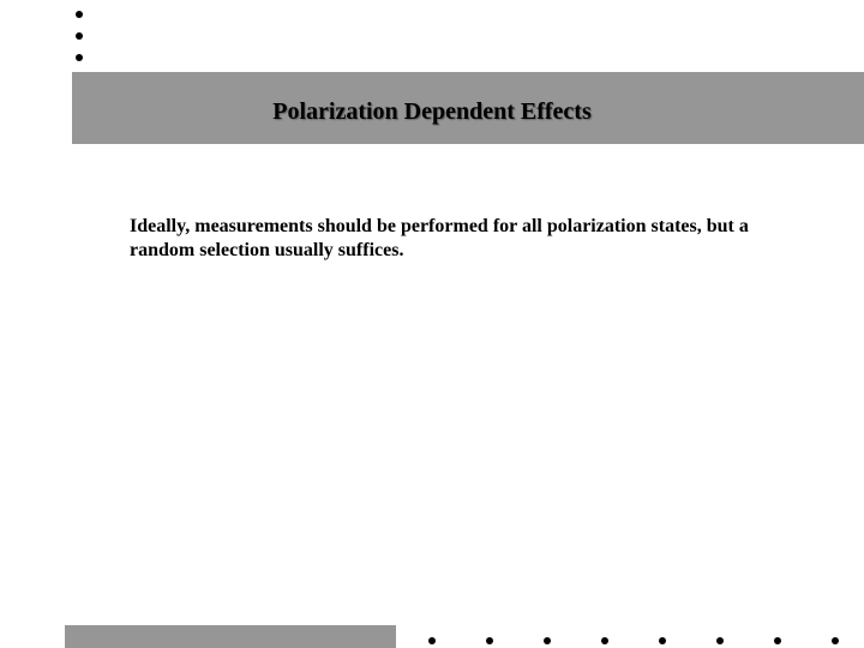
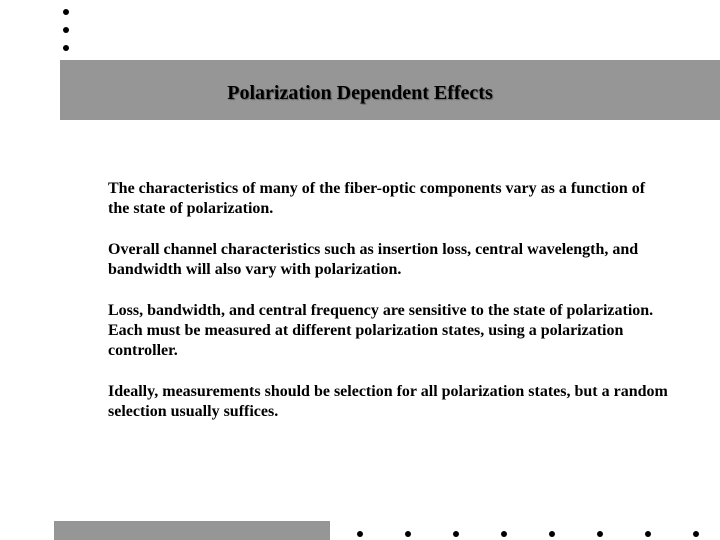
  Polarization Dependent Effects
+ The characteristics of many of the fiber-optic components vary as a function of the state of polarization.
+ Overall channel characteristics such as insertion loss, central wavelength, and bandwidth will also vary with polarization.
+ Loss, bandwidth, and central frequency are sensitive to the state of polarization. Each must be measured at different polarization states, using a polarization controller.
- Ideally, measurements should be performed for all polarization states, but a random selection usually suffices.
+ Ideally, measurements should be selection for all polarization states, but a random selection usually suffices.
